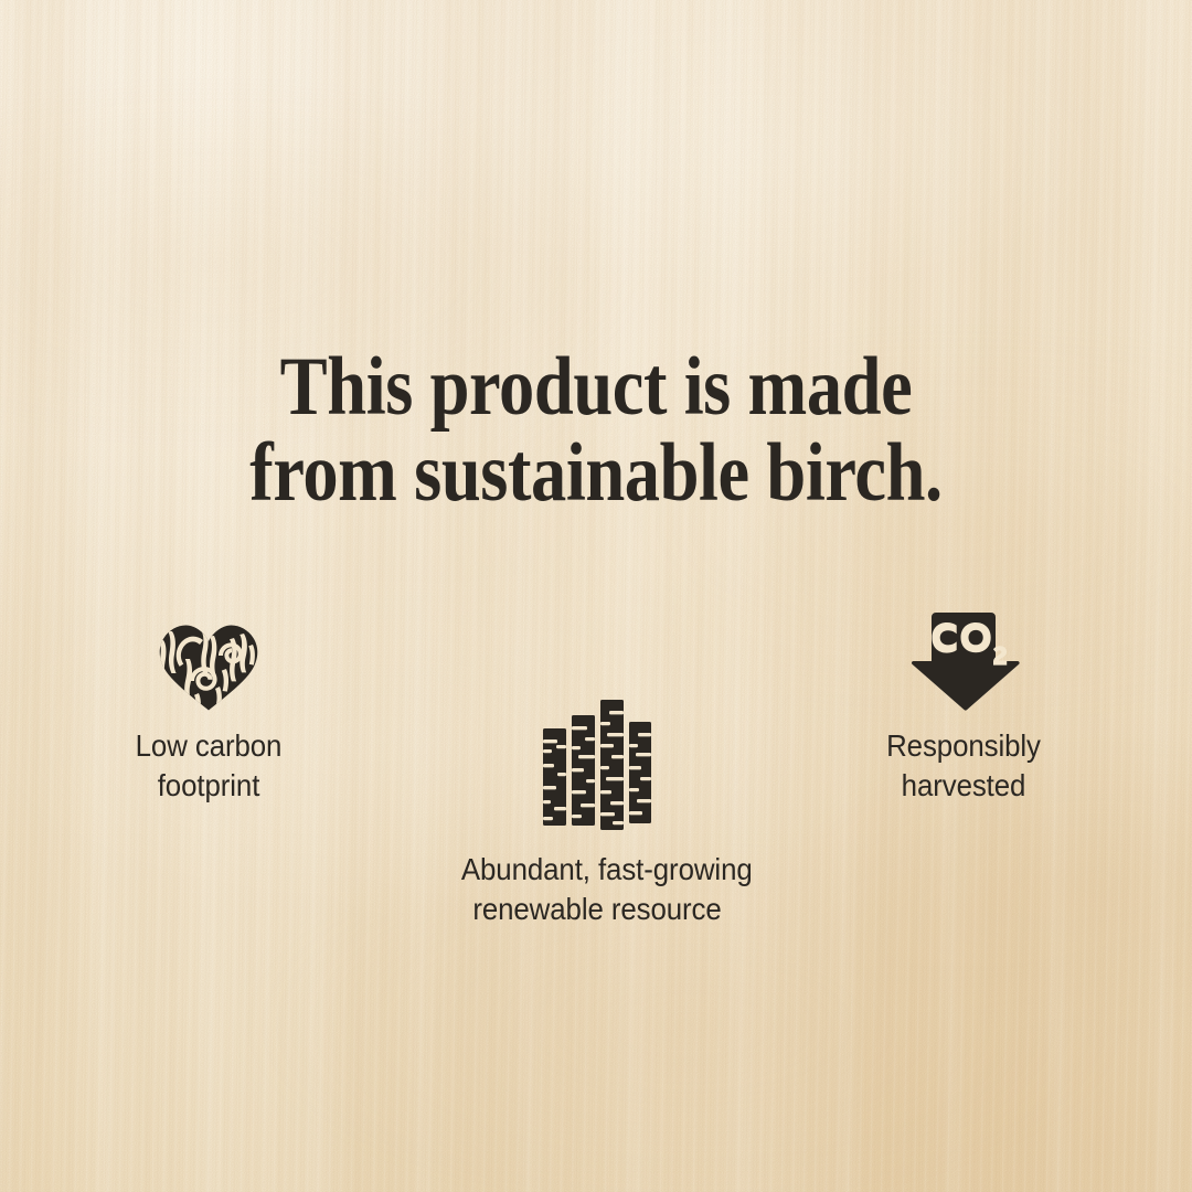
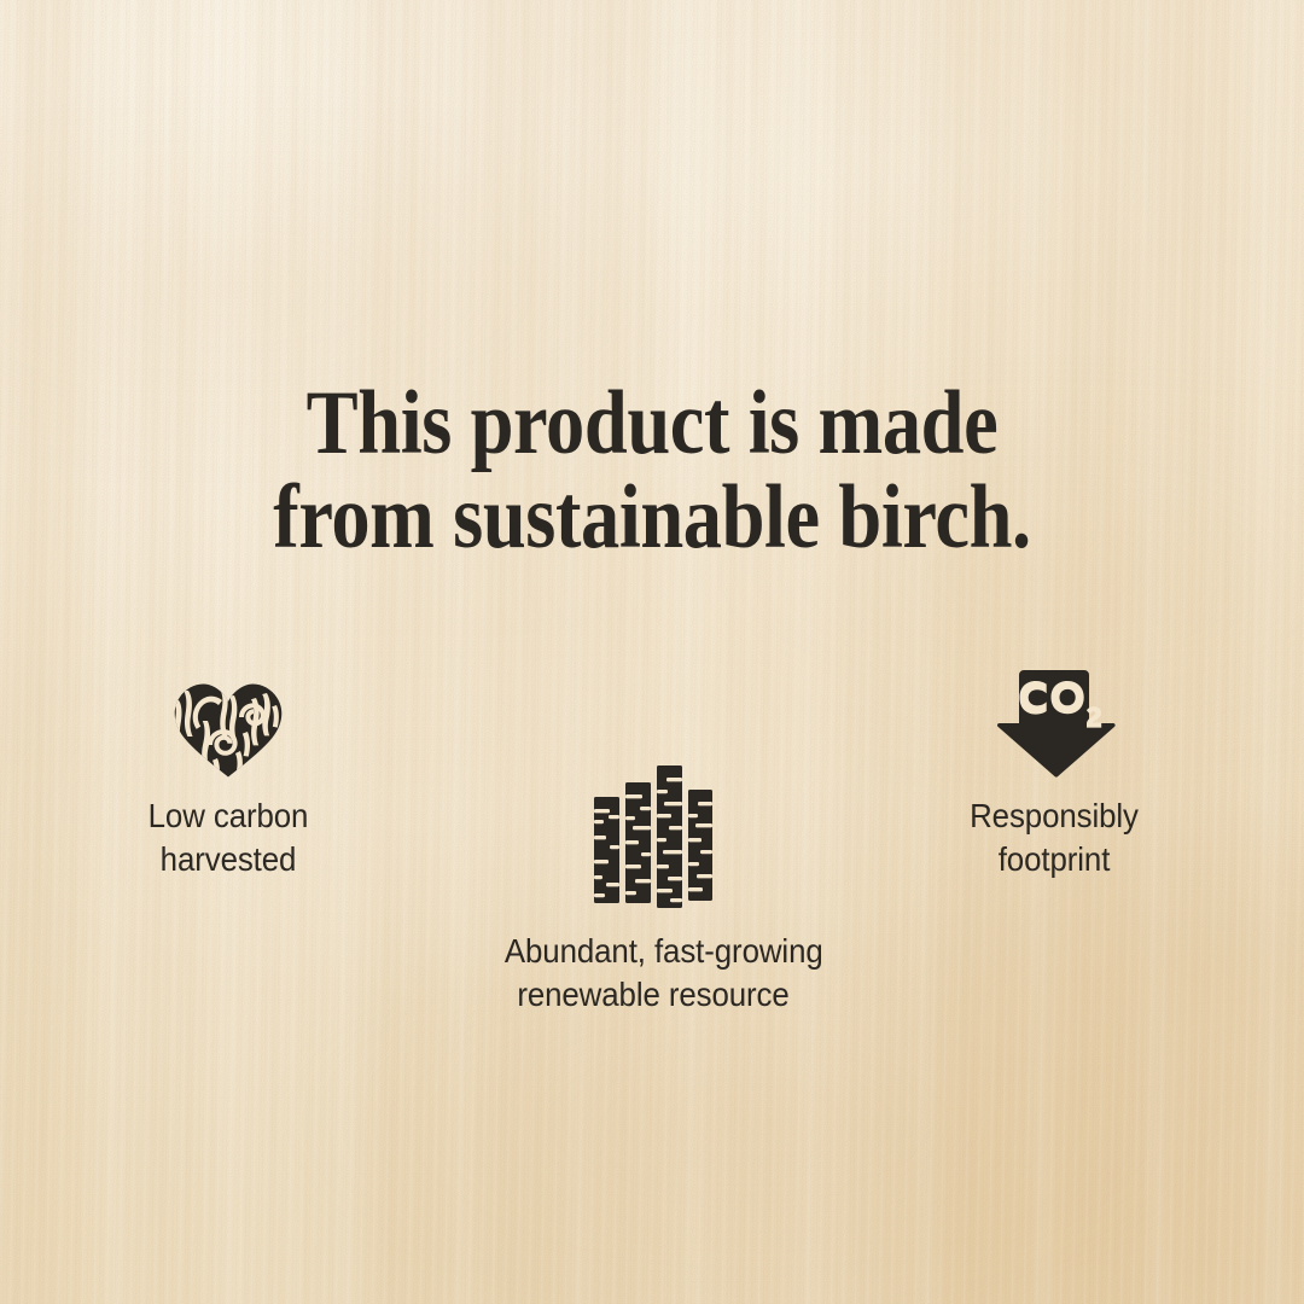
  This product is made
  from sustainable birch.
  Low carbon
- footprint
+ harvested
  Abundant, fast-growing
  renewable resource
  Responsibly
- harvested
+ footprint
